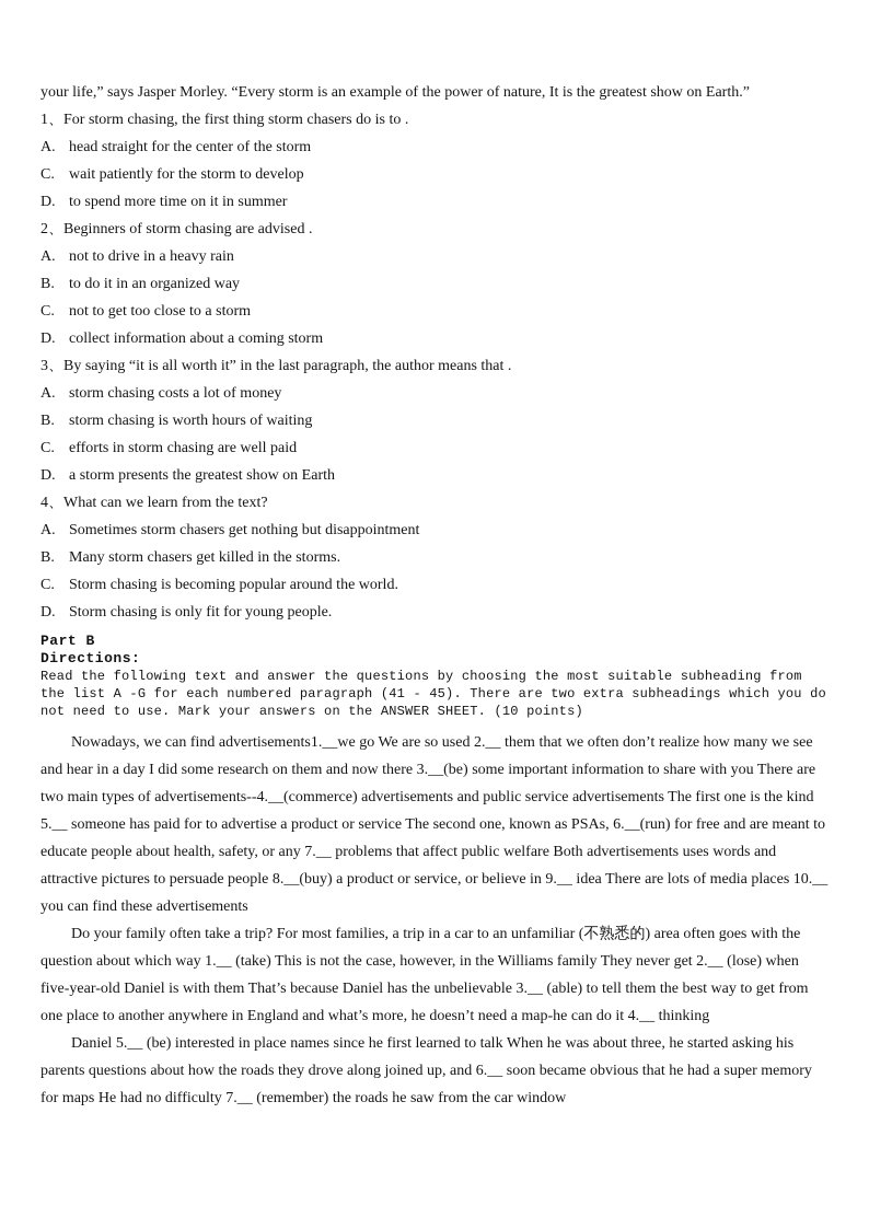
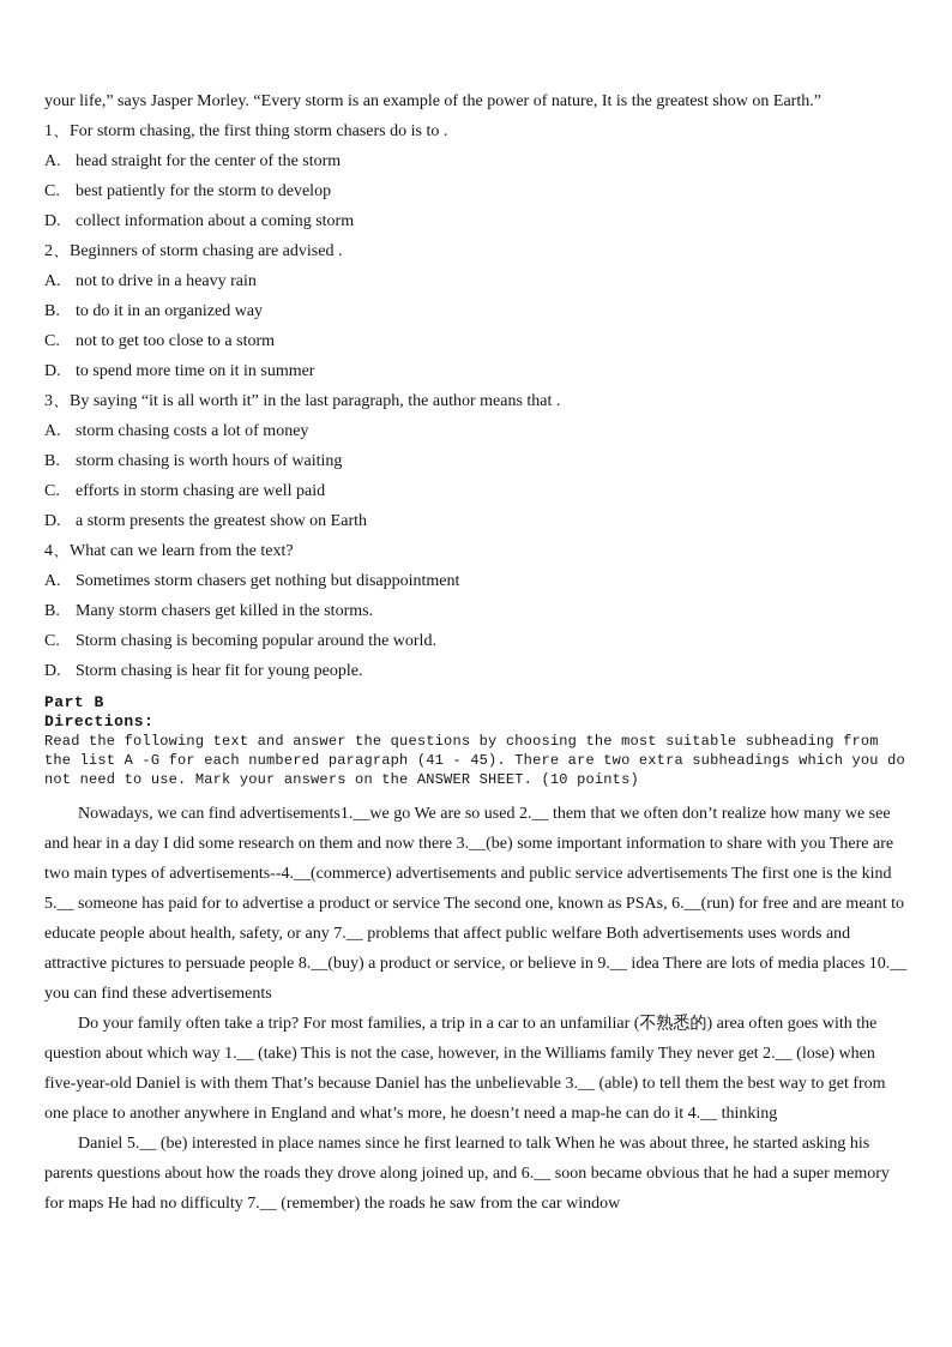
  your life,” says Jasper Morley. “Every storm is an example of the power of nature, It is the greatest show on Earth.”
  1、For storm chasing, the first thing storm chasers do is to .
  A. head straight for the center of the storm
- C. wait patiently for the storm to develop
+ C. best patiently for the storm to develop
- D. to spend more time on it in summer
+ D. collect information about a coming storm
  2、Beginners of storm chasing are advised .
  A. not to drive in a heavy rain
  B. to do it in an organized way
  C. not to get too close to a storm
- D. collect information about a coming storm
+ D. to spend more time on it in summer
  3、By saying “it is all worth it” in the last paragraph, the author means that .
  A. storm chasing costs a lot of money
  B. storm chasing is worth hours of waiting
  C. efforts in storm chasing are well paid
  D. a storm presents the greatest show on Earth
  4、What can we learn from the text?
  A. Sometimes storm chasers get nothing but disappointment
  B. Many storm chasers get killed in the storms.
  C. Storm chasing is becoming popular around the world.
- D. Storm chasing is only fit for young people.
+ D. Storm chasing is hear fit for young people.
  Part B
  Directions:
  Read the following text and answer the questions by choosing the most suitable subheading from the list A -G for each numbered paragraph (41 - 45). There are two extra subheadings which you do not need to use. Mark your answers on the ANSWER SHEET. (10 points)
  Nowadays, we can find advertisements1.__we go We are so used 2.__ them that we often don’t realize how many we see and hear in a day I did some research on them and now there 3.__(be) some important information to share with you There are two main types of advertisements--4.__(commerce) advertisements and public service advertisements The first one is the kind 5.__ someone has paid for to advertise a product or service The second one, known as PSAs, 6.__(run) for free and are meant to educate people about health, safety, or any 7.__ problems that affect public welfare Both advertisements uses words and attractive pictures to persuade people 8.__(buy) a product or service, or believe in 9.__ idea There are lots of media places 10.__ you can find these advertisements
  Do your family often take a trip? For most families, a trip in a car to an unfamiliar (不熟悉的) area often goes with the question about which way 1.__ (take) This is not the case, however, in the Williams family They never get 2.__ (lose) when five-year-old Daniel is with them That’s because Daniel has the unbelievable 3.__ (able) to tell them the best way to get from one place to another anywhere in England and what’s more, he doesn’t need a map-he can do it 4.__ thinking
  Daniel 5.__ (be) interested in place names since he first learned to talk When he was about three, he started asking his parents questions about how the roads they drove along joined up, and 6.__ soon became obvious that he had a super memory for maps He had no difficulty 7.__ (remember) the roads he saw from the car window
